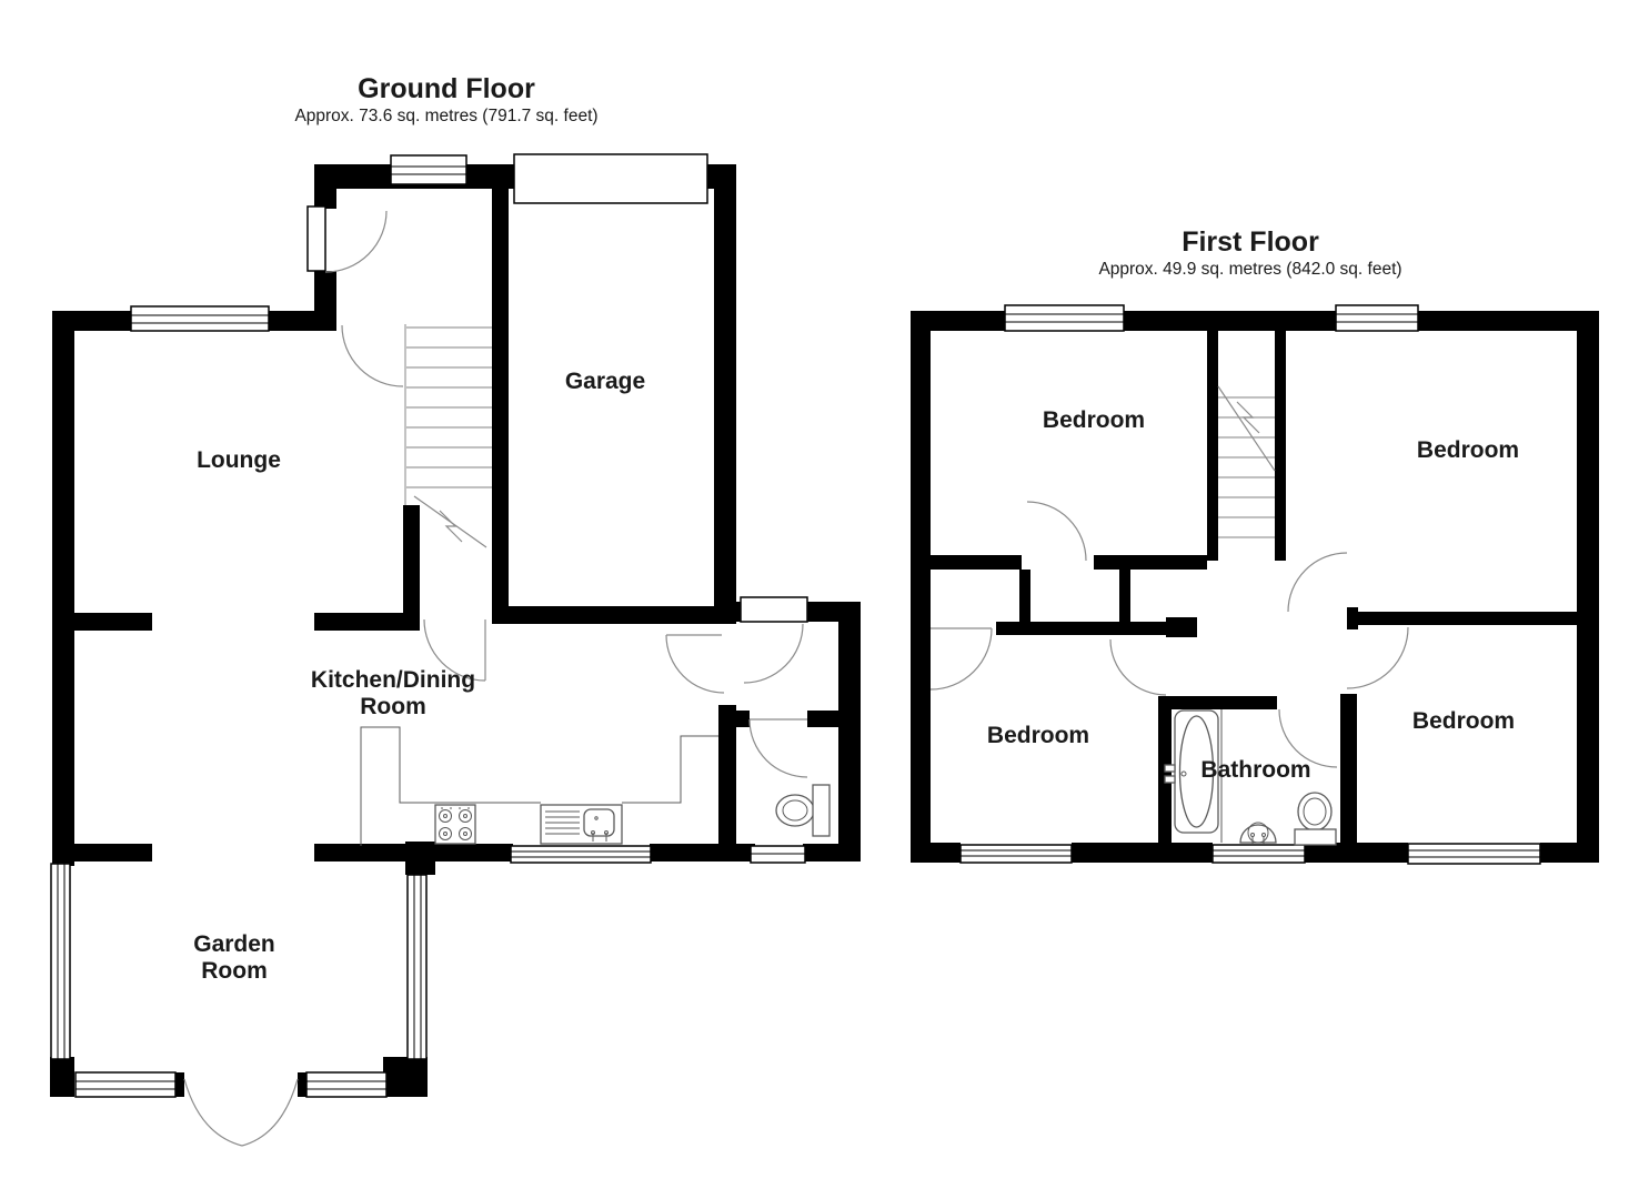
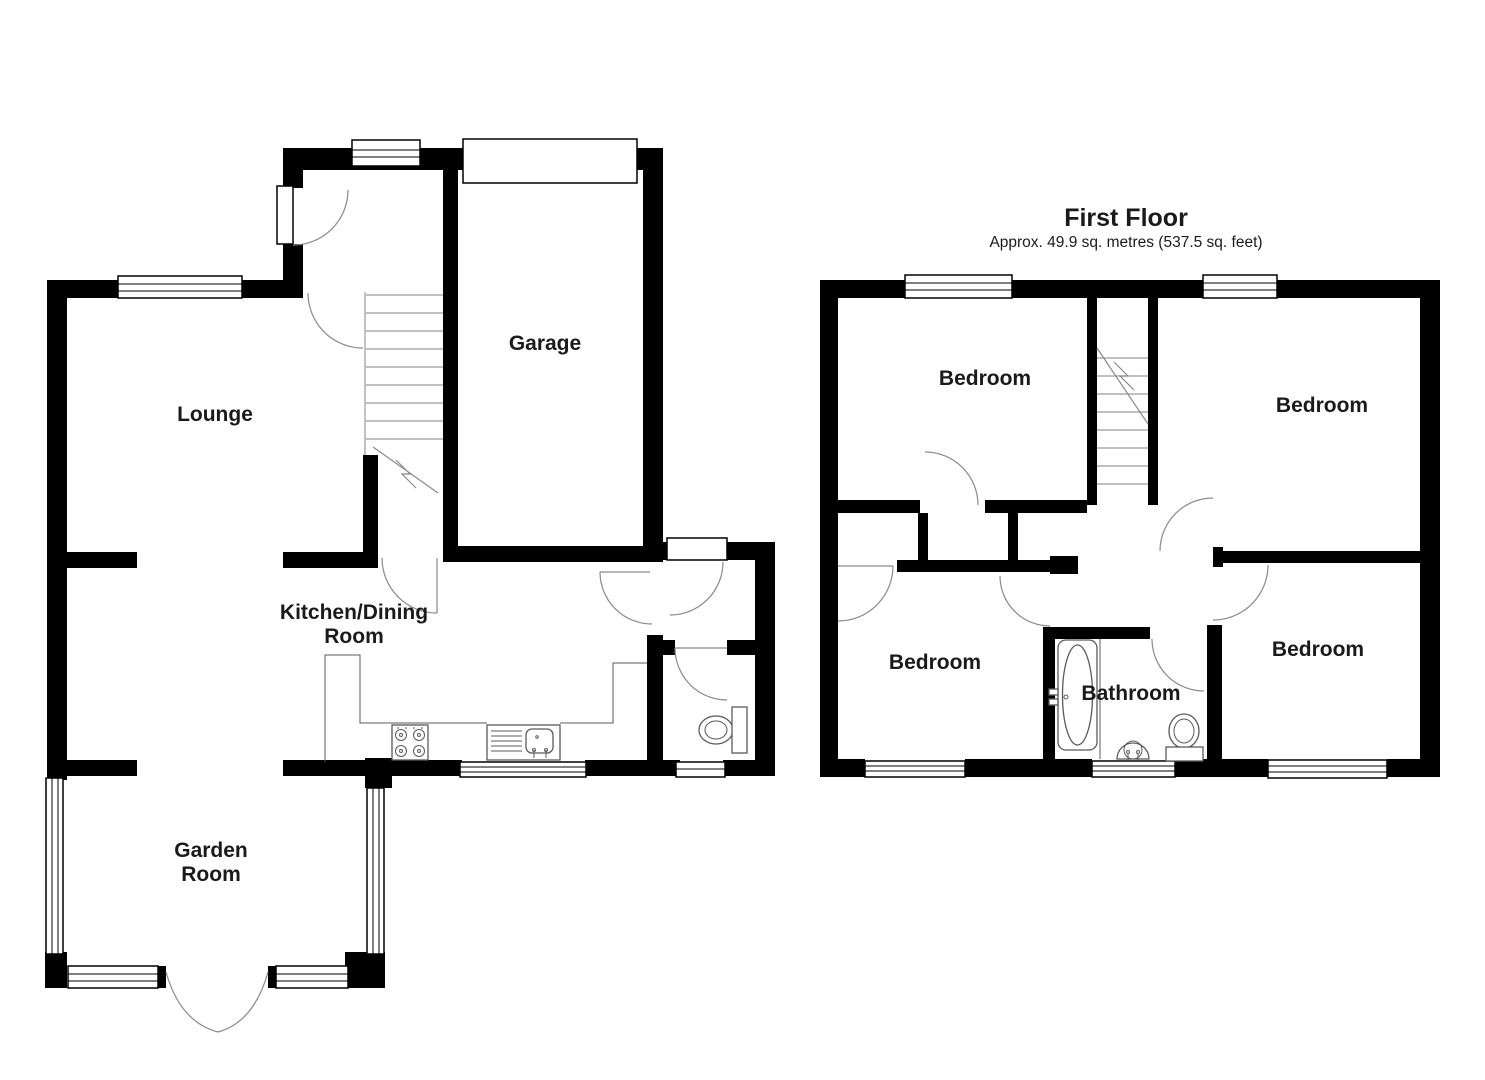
- Ground Floor
- Approx. 73.6 sq. metres (791.7 sq. feet)
  Lounge
  Garage
  Kitchen/Dining
  Room
  Garden
  Room
  First Floor
- Approx. 49.9 sq. metres (842.0 sq. feet)
+ Approx. 49.9 sq. metres (537.5 sq. feet)
  Bedroom
  Bedroom
  Bedroom
  Bedroom
  Bathroom
